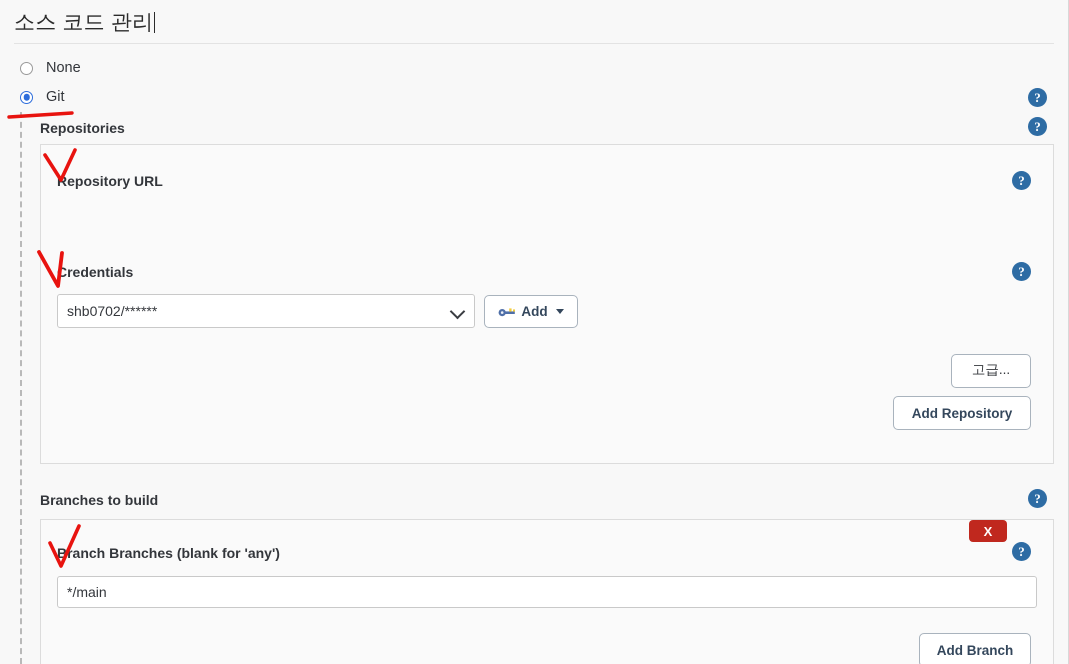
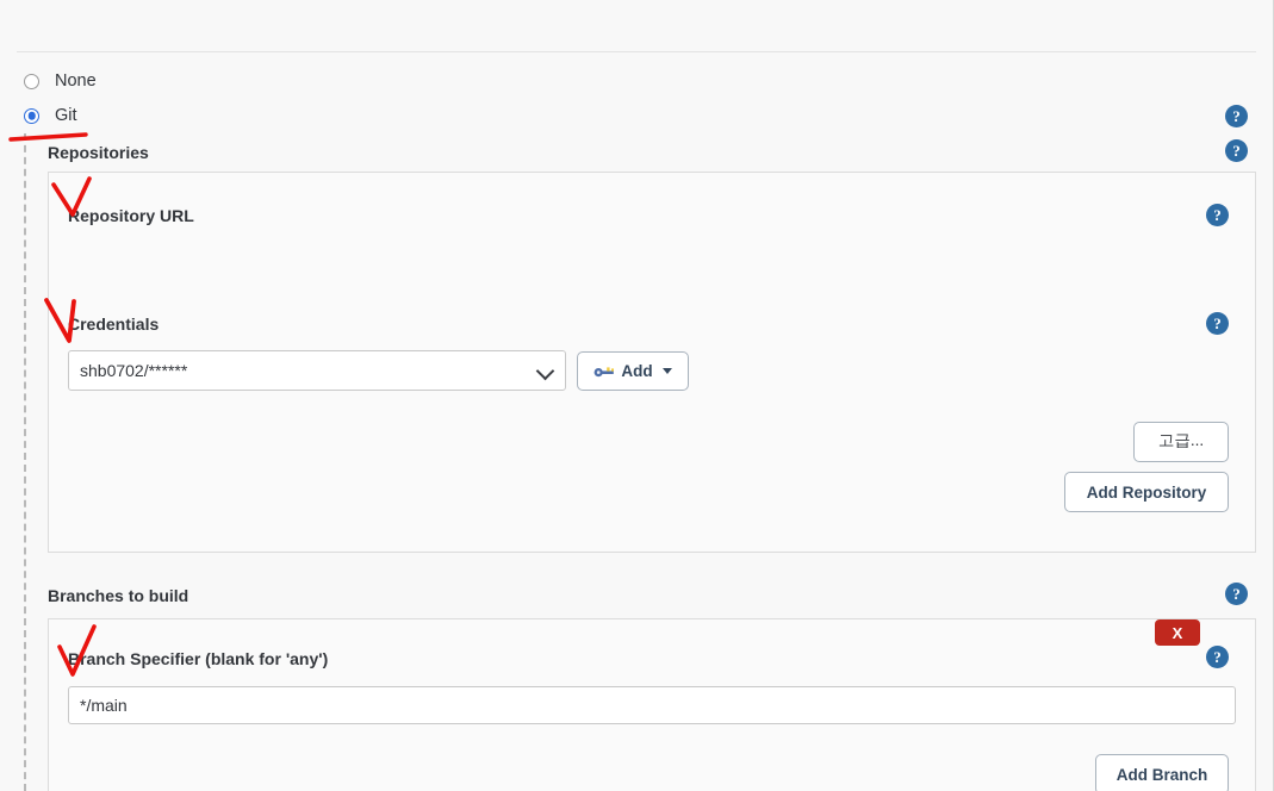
- 소스 코드 관리
  None
  Git
  Repositories
  epository URL
  Credentials
  shb0702/******
  Add
  고급...
  Add Repository
  Branches to build
  X
- Branch Branches (blank for 'any')
+ Branch Specifier (blank for 'any')
  */main
  Add Branch
  ?
  ?
  ?
  ?
  ?
  ?
